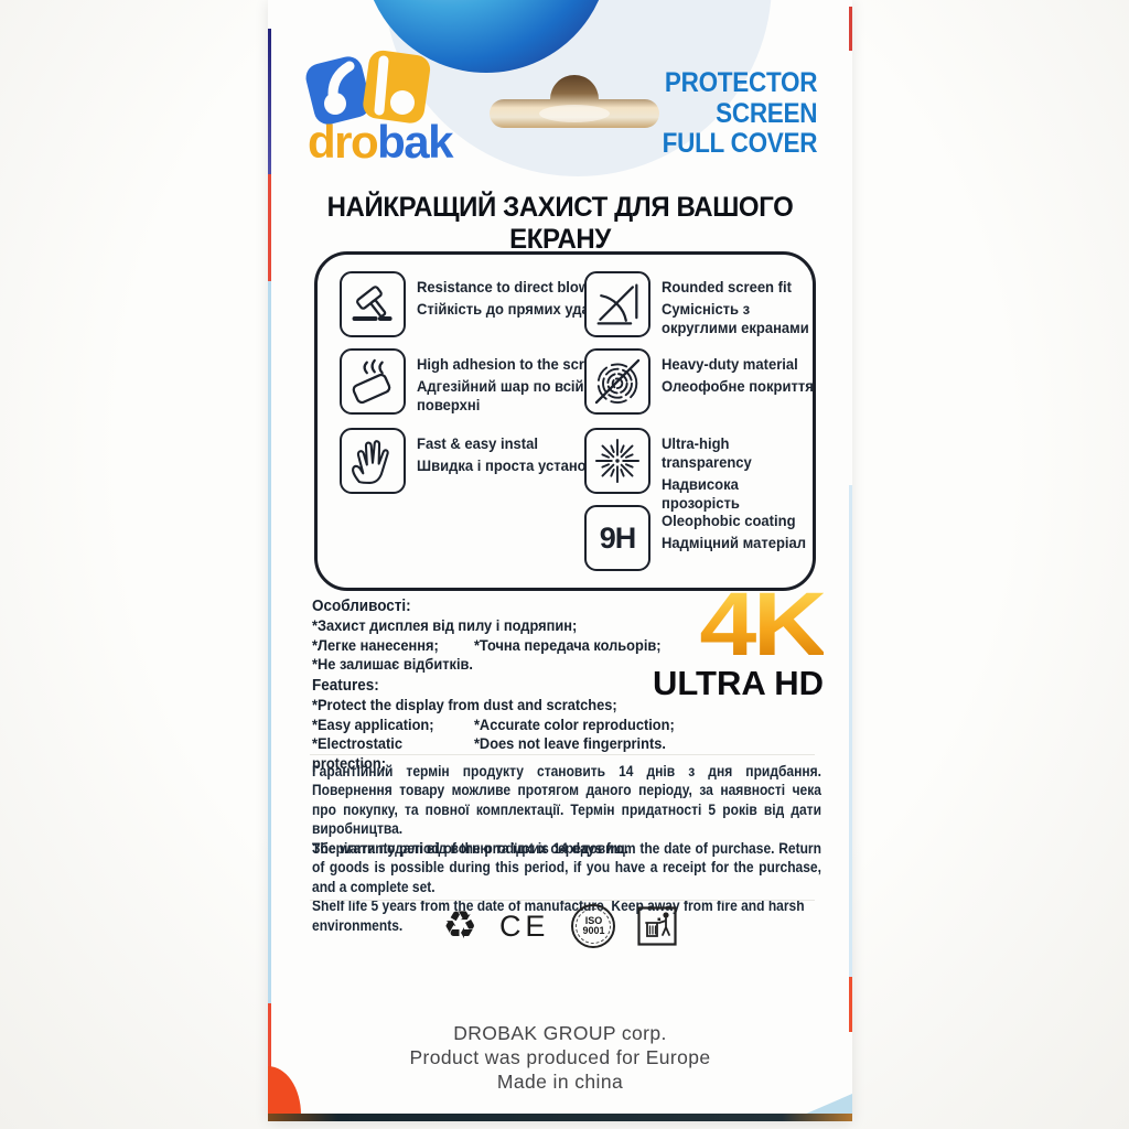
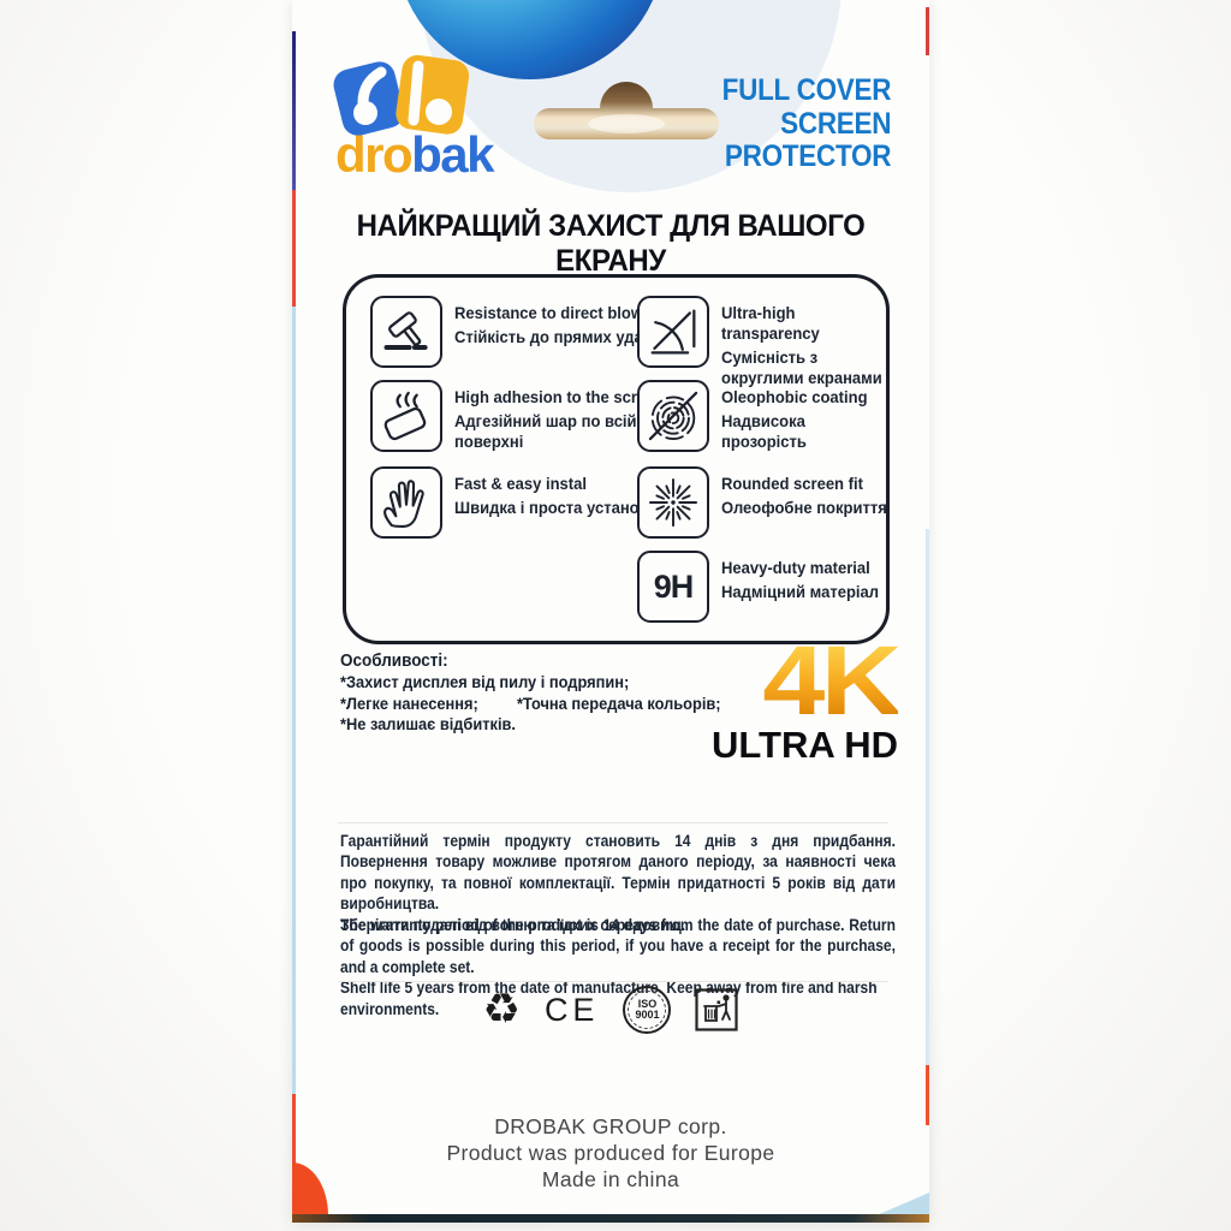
  drobak
- PROTECTOR
+ FULL COVER
  SCREEN
- FULL COVER
+ PROTECTOR
  НАЙКРАЩИЙ ЗАХИСТ ДЛЯ ВАШОГО ЕКРАНУ
  Resistance to direct blo
  Стійкість до прямих уд
  High adhesion to the scr
  Адгезійний шар по всій поверхні
  Fast & easy instal
  Швидка і проста устано
- Rounded screen fit
+ Ultra-high transparency
  Сумісність з округлими екранами
- Heavy-duty material
+ Oleophobic coating
- Олеофобне покриття
+ Надвисока прозорість
- Ultra-high transparency
+ Rounded screen fit
- Надвисока прозорість
+ Олеофобне покриття
  9H
- Oleophobic coating
+ Heavy-duty material
  Надміцний матеріал
  Особливості:
  *Захист дисплея від пилу і подряпин;
  *Легке нанесення;
  *Не залишає відбитків.
- Features:
- *Protect the display from dust and scratches;
- *Easy application;
- *Accurate color reproduction;
- *Electrostatic protection;
- *Does not leave fingerprints.
  4K
  ULTRA HD
  Гарантійний термін продукту становить 14 днів з дня придбання. Повернення товару можливе протягом даного періоду, за наявності чека про покупку, та повної комплектації. Термін придатності 5 років від дати виробництва.
  Зберігати подалі від вогню та їдких середовищ.
  The warranty period of the product is 14 days from the date of purchase. Return of goods is possible during this period, if you have a receipt for the purchase, and a complete set.
  Shelf life 5 years from the date of manufacture. Keep away from fire and harsh environments.
  ♻
  CE
  ISO
  9001
  DROBAK GROUP corp.
  Product was produced for Europe
  Made in china
